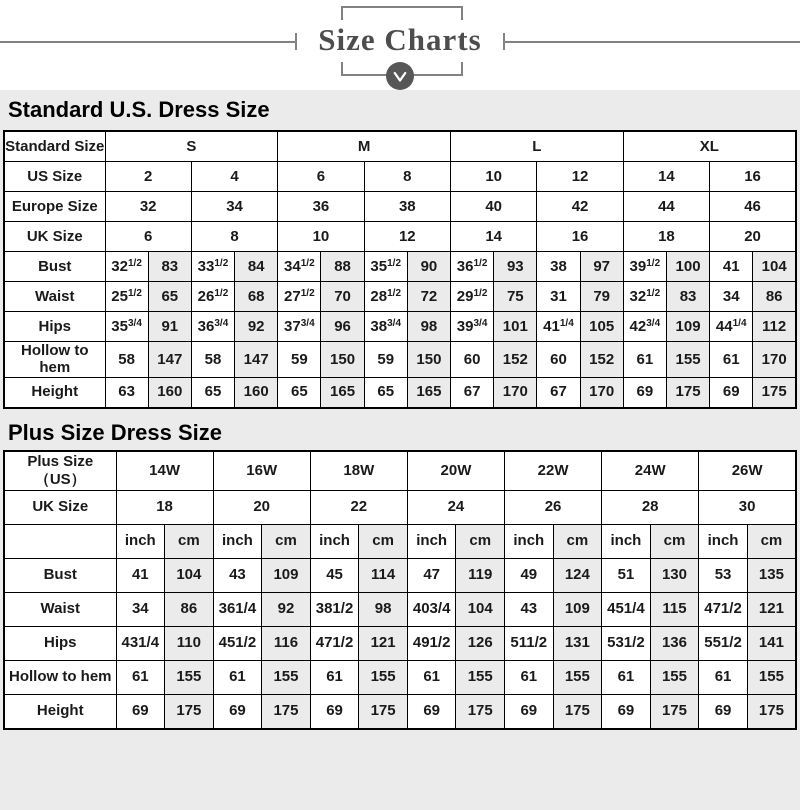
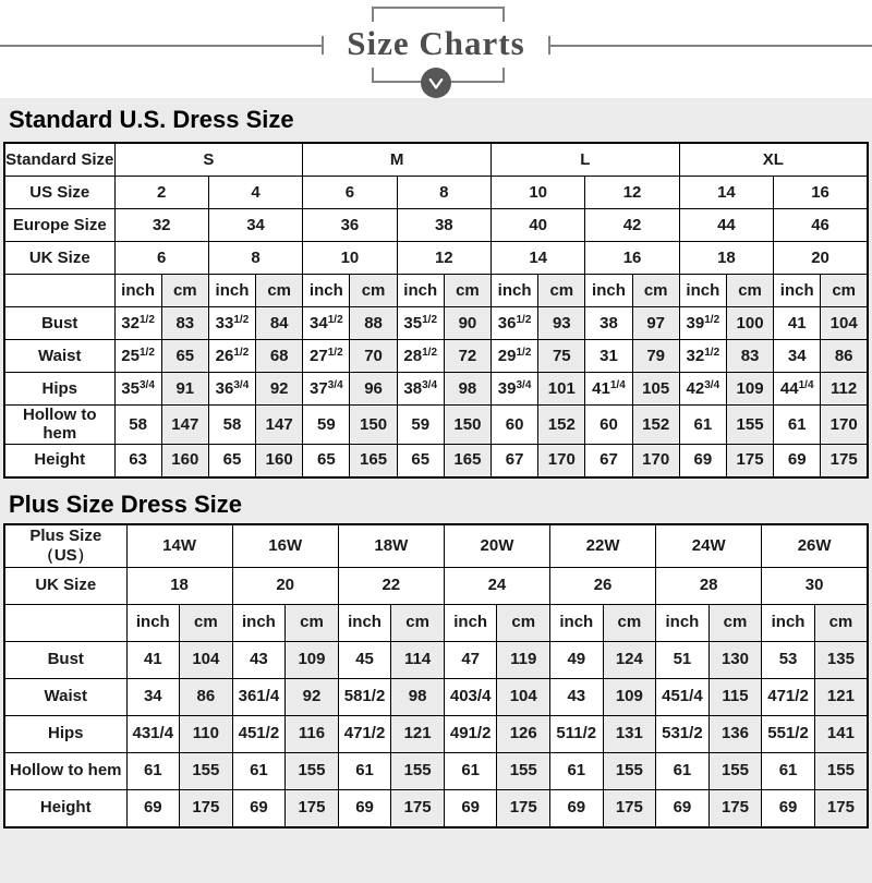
  Size Charts
  Standard U.S. Dress Size
  Standard Size	S	M	L	XL
  US Size	2	4	6	8	10	12	14	16
  Europe Size	32	34	36	38	40	42	44	46
  UK Size	6	8	10	12	14	16	18	20
+ 	inch	cm	inch	cm	inch	cm	inch	cm	inch	cm	inch	cm	inch	cm	inch	cm
  Bust	321/2	83	331/2	84	341/2	88	351/2	90	361/2	93	38	97	391/2	100	41	104
  Waist	251/2	65	261/2	68	271/2	70	281/2	72	291/2	75	31	79	321/2	83	34	86
  Hips	353/4	91	363/4	92	373/4	96	383/4	98	393/4	101	411/4	105	423/4	109	441/4	112
  Hollow to hem	58	147	58	147	59	150	59	150	60	152	60	152	61	155	61	170
  Height	63	160	65	160	65	165	65	165	67	170	67	170	69	175	69	175
  Plus Size Dress Size
  Plus Size（US）	14W	16W	18W	20W	22W	24W	26W
  UK Size	18	20	22	24	26	28	30
  	inch	cm	inch	cm	inch	cm	inch	cm	inch	cm	inch	cm	inch	cm
  Bust	41	104	43	109	45	114	47	119	49	124	51	130	53	135
- Waist	34	86	361/4	92	381/2	98	403/4	104	43	109	451/4	115	471/2	121
+ Waist	34	86	361/4	92	581/2	98	403/4	104	43	109	451/4	115	471/2	121
  Hips	431/4	110	451/2	116	471/2	121	491/2	126	511/2	131	531/2	136	551/2	141
  Hollow to hem	61	155	61	155	61	155	61	155	61	155	61	155	61	155
  Height	69	175	69	175	69	175	69	175	69	175	69	175	69	175
